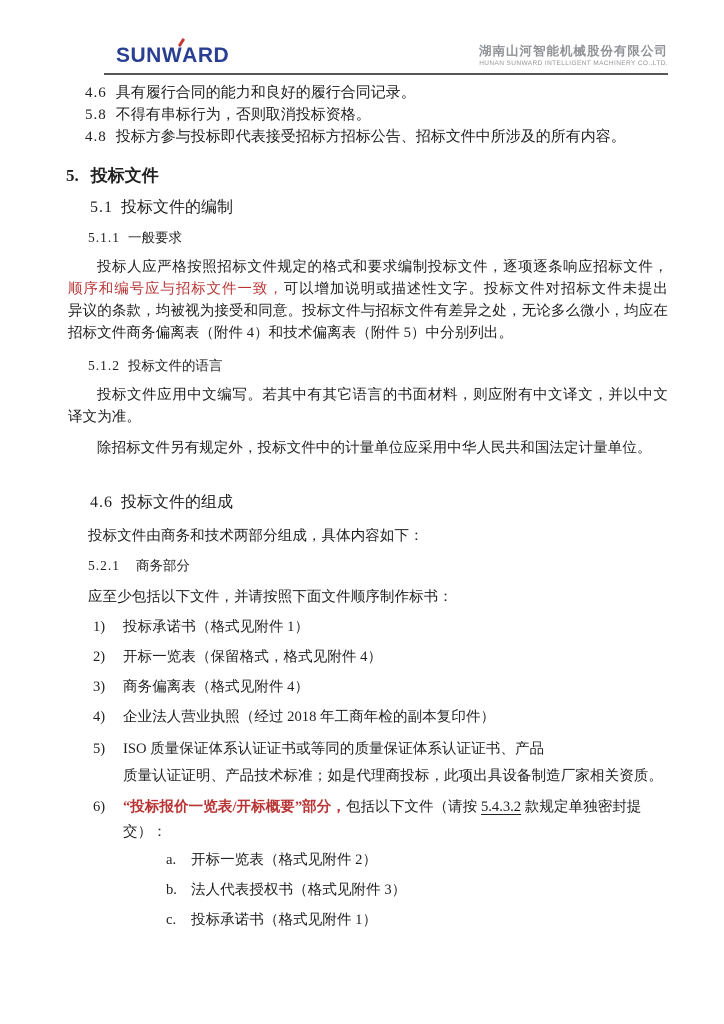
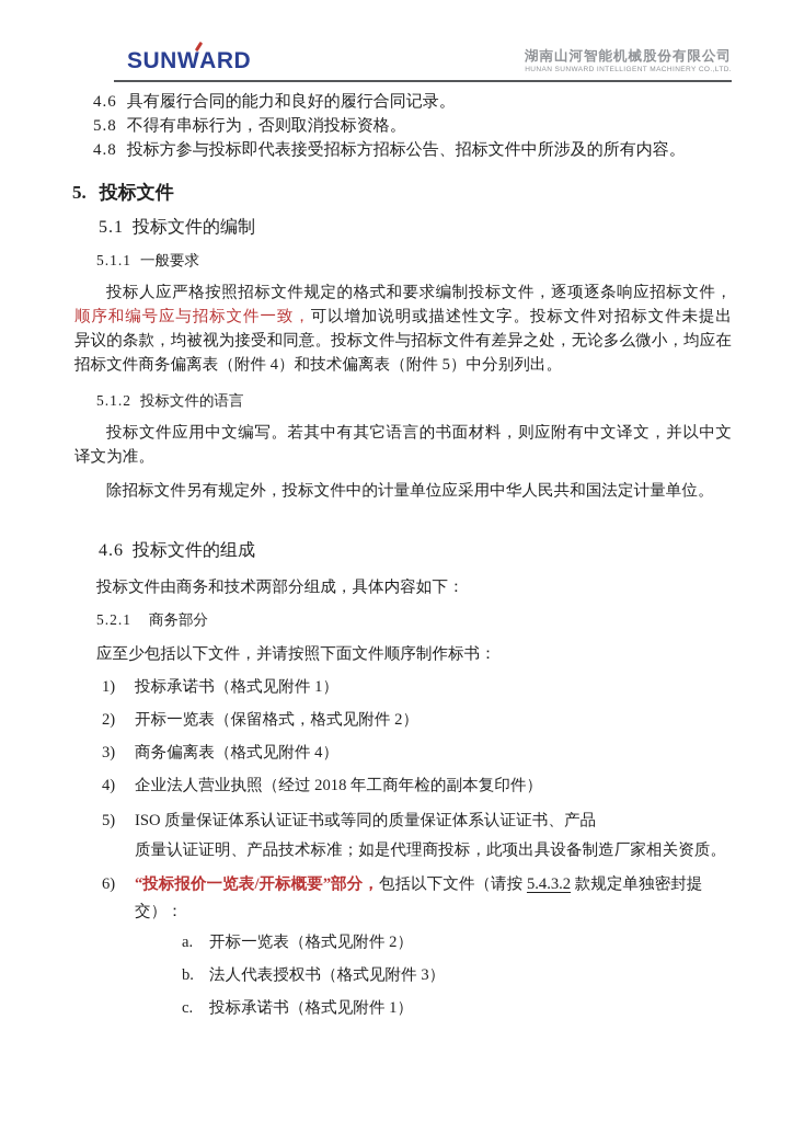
  SUNWARD
  湖南山河智能机械股份有限公司
  4.6 具有履行合同的能力和良好的履行合同记录。
  5.8 不得有串标行为，否则取消投标资格。
  4.8 投标方参与投标即代表接受招标方招标公告、招标文件中所涉及的所有内容。
  5. 投标文件
  5.1 投标文件的编制
  5.1.1 一般要求
  投标人应严格按照招标文件规定的格式和要求编制投标文件，逐项逐条响应招标文件，
  顺序和编号应与招标文件一致，可以增加说明或描述性文字。投标文件对招标文件未提出
  异议的条款，均被视为接受和同意。投标文件与招标文件有差异之处，无论多么微小，均应在
  招标文件商务偏离表（附件 4）和技术偏离表（附件 5）中分别列出。
  5.1.2 投标文件的语言
  投标文件应用中文编写。若其中有其它语言的书面材料，则应附有中文译文，并以中文
  译文为准。
  除招标文件另有规定外，投标文件中的计量单位应采用中华人民共和国法定计量单位。
  4.6 投标文件的组成
  投标文件由商务和技术两部分组成，具体内容如下：
  5.2.1 商务部分
  应至少包括以下文件，并请按照下面文件顺序制作标书：
  1)
  投标承诺书（格式见附件 1）
  2)
- 开标一览表（保留格式，格式见附件 4）
+ 开标一览表（保留格式，格式见附件 2）
  3)
  商务偏离表（格式见附件 4）
  4)
  企业法人营业执照（经过 2018 年工商年检的副本复印件）
  5)
  ISO 质量保证体系认证证书或等同的质量保证体系认证证书、产品
  质量认证证明、产品技术标准；如是代理商投标，此项出具设备制造厂家相关资质。
  6)
  “投标报价一览表/开标概要”部分，包括以下文件（请按 5.4.3.2 款规定单独密封提交）：
  a.
  开标一览表（格式见附件 2）
  b.
  法人代表授权书（格式见附件 3）
  c.
  投标承诺书（格式见附件 1）
